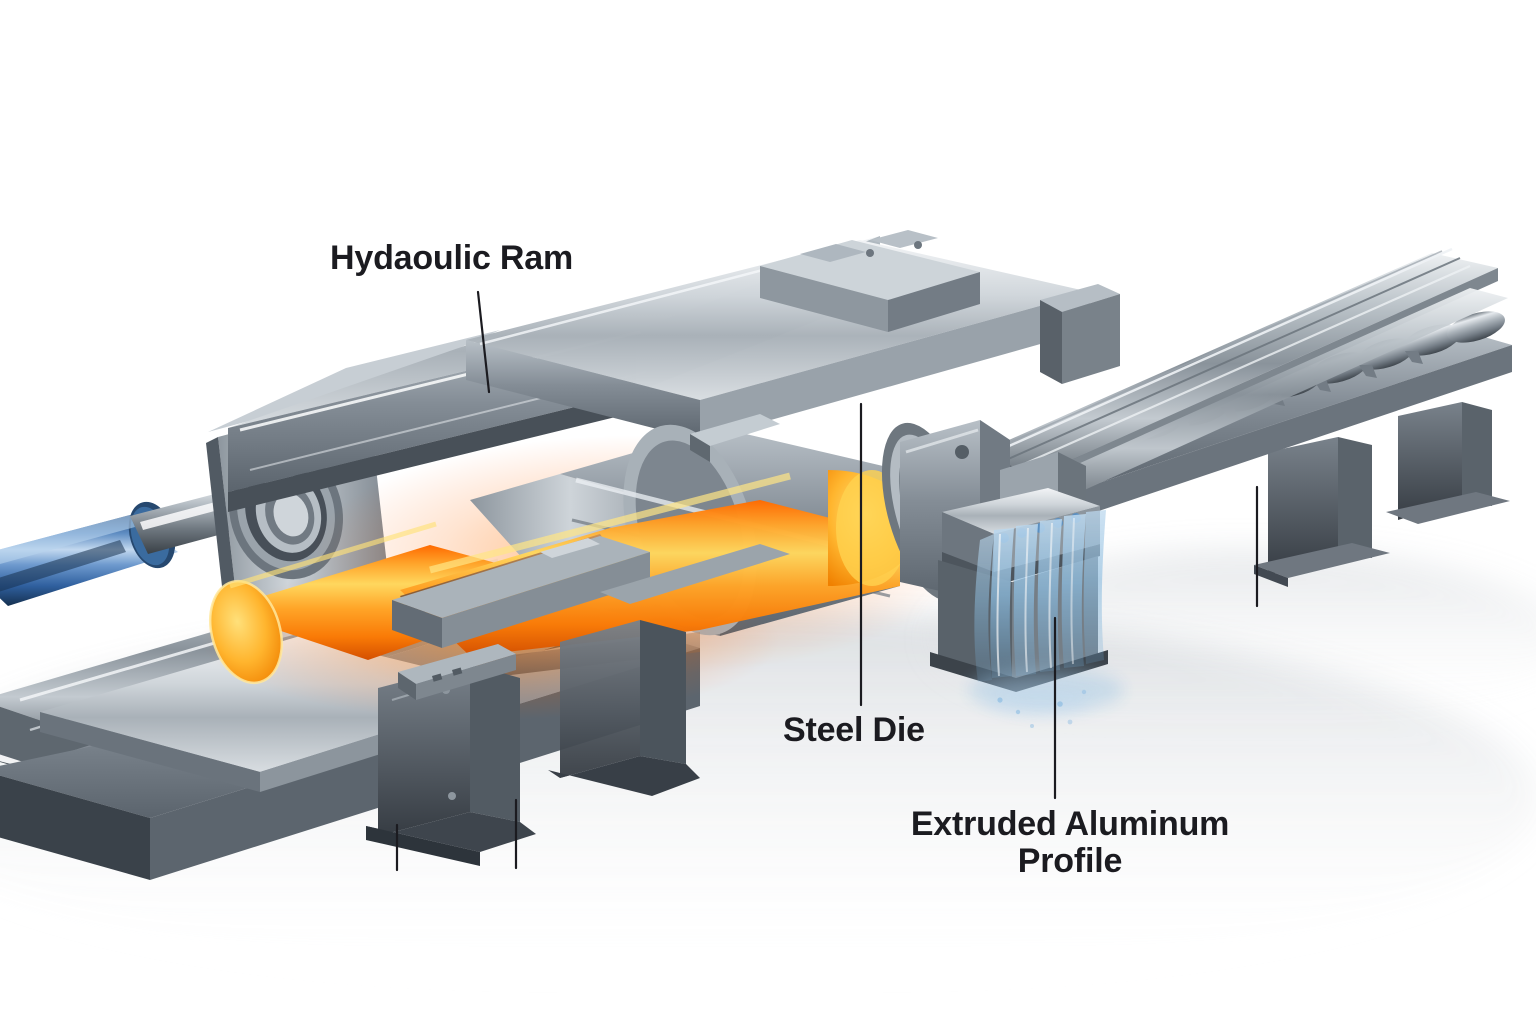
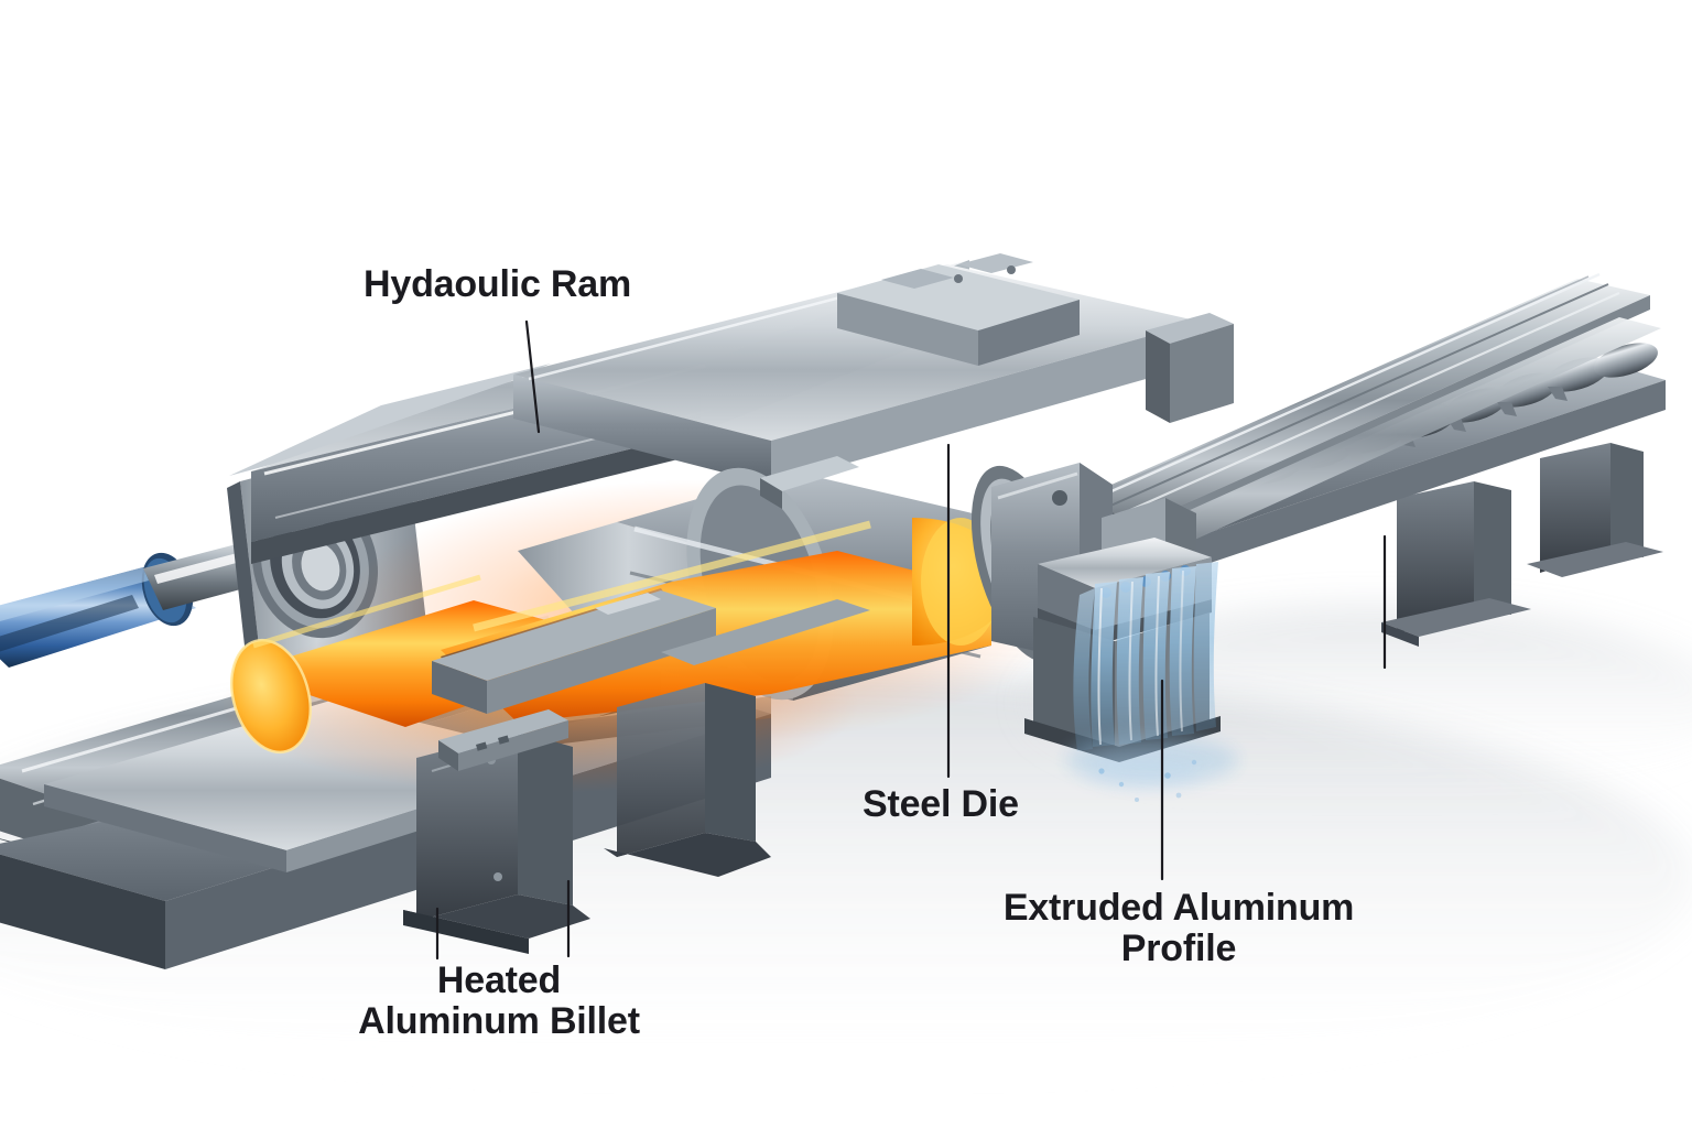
  Hydaoulic Ram
+ Heated
+ Aluminum Billet
  Steel Die
  Extruded Aluminum
  Profile
